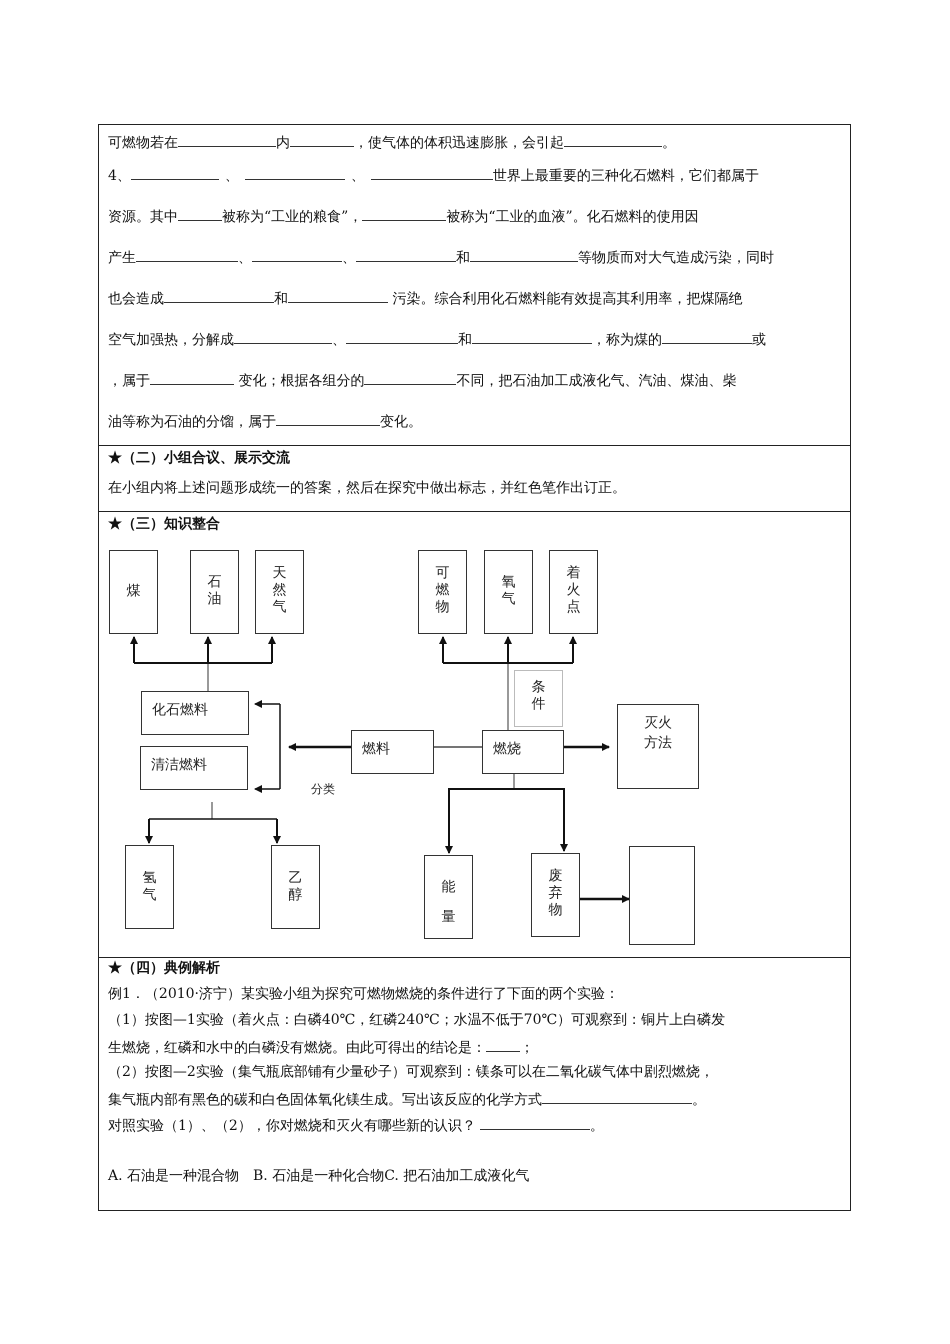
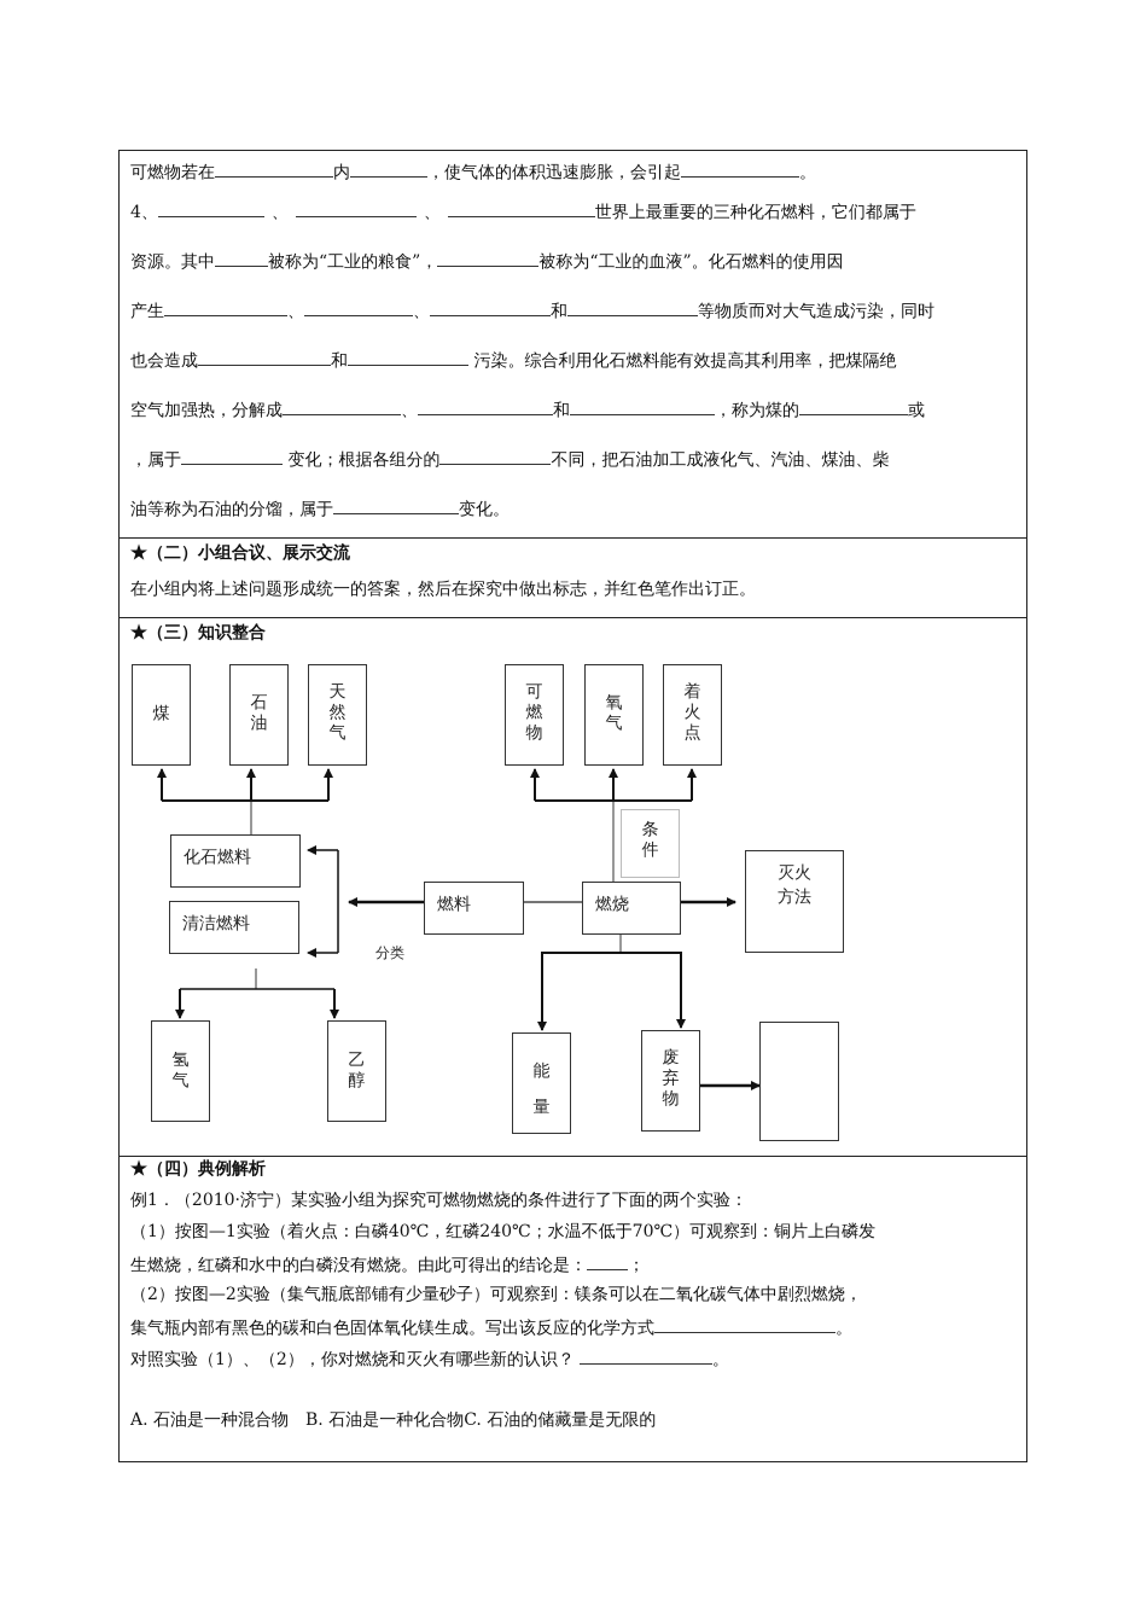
  可燃物若在 内 ，使气体的体积迅速膨胀，会引起 。
  4、 、 、 世界上最重要的三种化石燃料，它们都属于
  资源。其中 被称为“工业的粮食”， 被称为“工业的血液”。化石燃料的使用因
  产生 、 、 和 等物质而对大气造成污染，同时
  也会造成 和 污染。综合利用化石燃料能有效提高其利用率，把煤隔绝
  空气加强热，分解成 、 和 ，称为煤的 或
  ，属于 变化；根据各组分的 不同，把石油加工成液化气、汽油、煤油、柴
  油等称为石油的分馏，属于 变化。
  ★（二）小组合议、展示交流
  在小组内将上述问题形成统一的答案，然后在探究中做出标志，并红色笔作出订正。
  ★（三）知识整合
  煤
  石油
  天然气
  可燃物
  氧气
  着火点
  条件
  化石燃料
  清洁燃料
  燃料
  分类
  燃烧
  灭火
  方法
  氢气
  乙醇
  能
  量
  废弃物
  ★（四）典例解析
  例1．（2010·济宁）某实验小组为探究可燃物燃烧的条件进行了下面的两个实验：
  （1）按图—1实验（着火点：白磷40℃，红磷240℃；水温不低于70℃）可观察到：铜片上白磷发
  生燃烧，红磷和水中的白磷没有燃烧。由此可得出的结论是： ；
  （2）按图—2实验（集气瓶底部铺有少量砂子）可观察到：镁条可以在二氧化碳气体中剧烈燃烧，
  集气瓶内部有黑色的碳和白色固体氧化镁生成。写出该反应的化学方式 。
  对照实验（1）、（2），你对燃烧和灭火有哪些新的认识？ 。
- A. 石油是一种混合物 B. 石油是一种化合物C. 把石油加工成液化气
+ A. 石油是一种混合物 B. 石油是一种化合物C. 石油的储藏量是无限的
